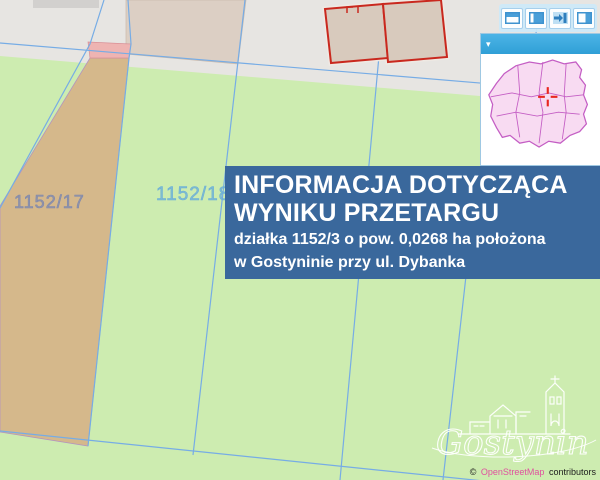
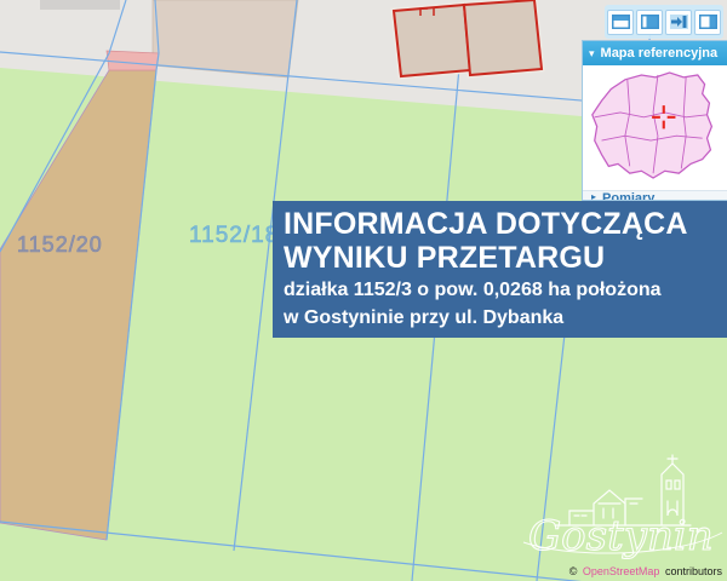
- 1152/17
+ 1152/20
  1152/1
  ▾
+ Mapa referencyjna
+ ▸
+ Pomiary
  INFORMACJA DOTYCZĄCA
  WYNIKU PRZETARGU
  działka 1152/3 o pow. 0,0268 ha położona
  w Gostyninie przy ul. Dybanka
  Gostynin
  © OpenStreetMap contributors
